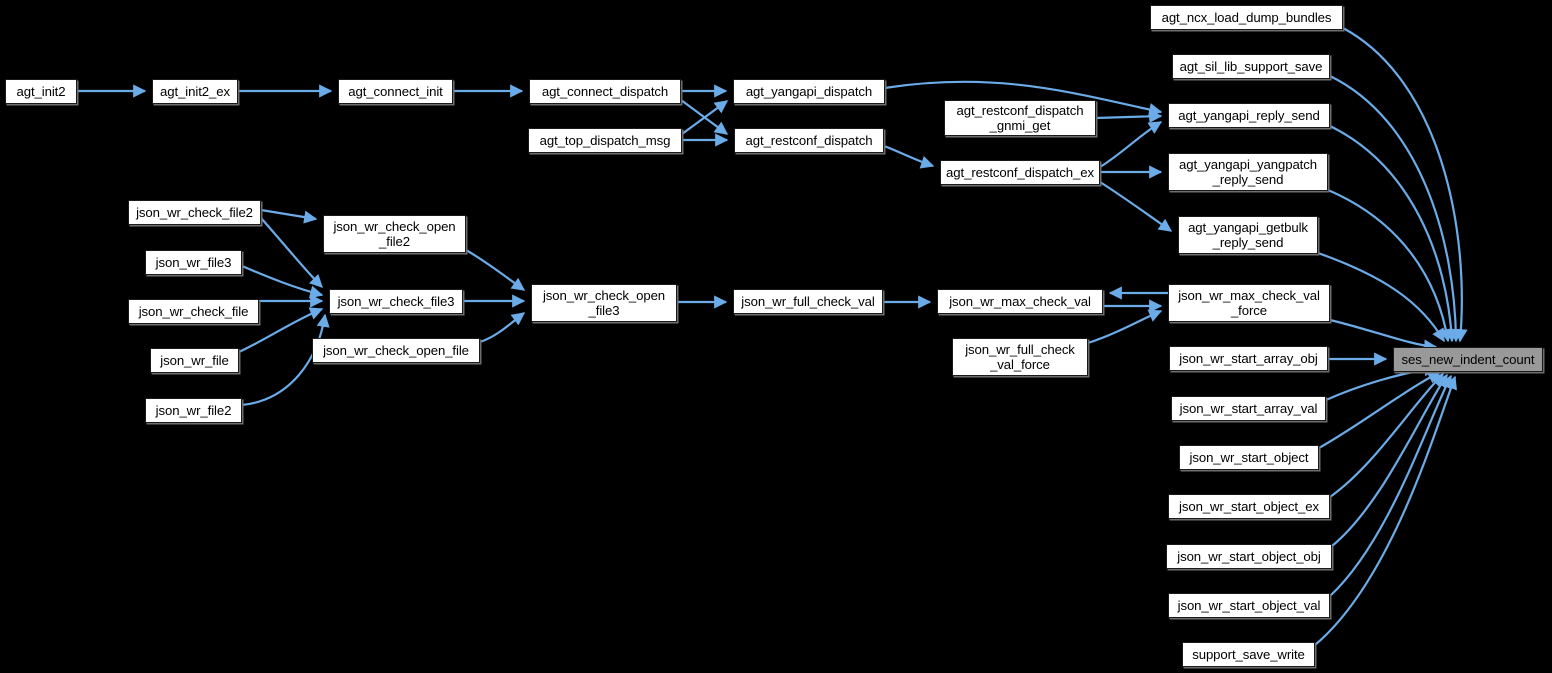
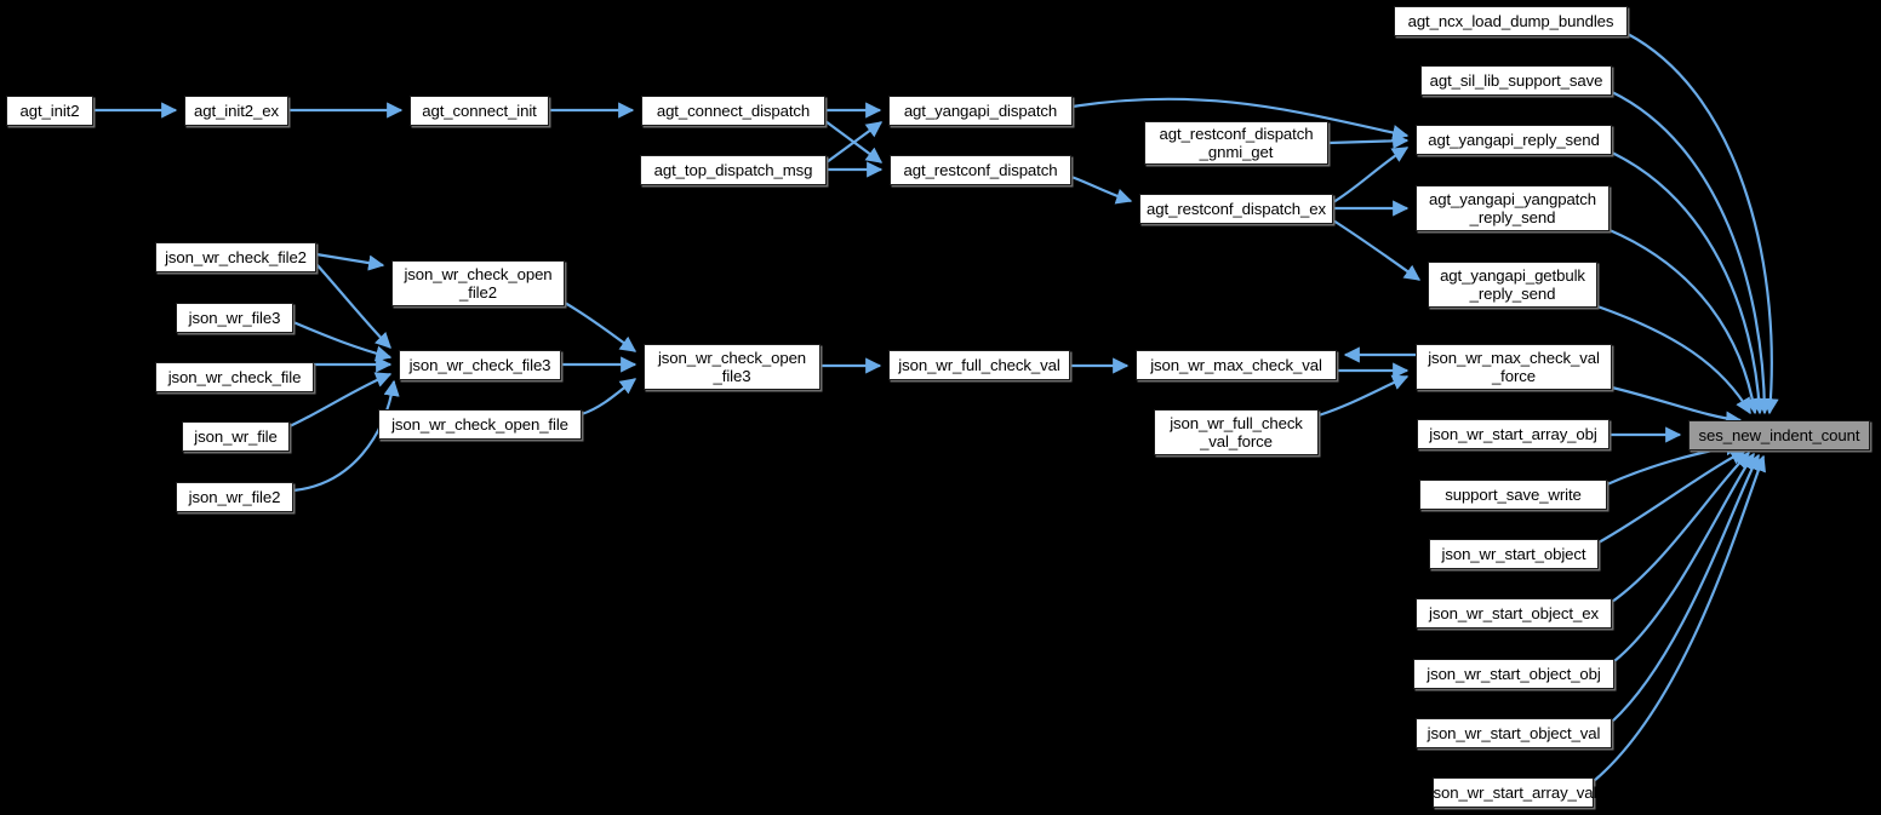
  agt_init2
  agt_init2_ex
  agt_connect_init
  agt_connect_dispatch
  agt_top_dispatch_msg
  agt_yangapi_dispatch
  agt_restconf_dispatch
  agt_restconf_dispatch
  _gnmi_get
  agt_restconf_dispatch_ex
  agt_ncx_load_dump_bundles
  agt_sil_lib_support_save
  agt_yangapi_reply_send
  agt_yangapi_yangpatch
  _reply_send
  agt_yangapi_getbulk
  _reply_send
  json_wr_check_file2
  json_wr_file3
  json_wr_check_file
  json_wr_file
  json_wr_file2
  json_wr_check_open
  _file2
  json_wr_check_file3
  json_wr_check_open_file
  json_wr_check_open
  _file3
  json_wr_full_check_val
  json_wr_max_check_val
  json_wr_full_check
  _val_force
  json_wr_max_check_val
  _force
  json_wr_start_array_obj
- json_wr_start_array_val
+ support_save_write
  json_wr_start_object
  json_wr_start_object_ex
  json_wr_start_object_obj
  json_wr_start_object_val
- support_save_write
+ json_wr_start_array_val
  ses_new_indent_count
